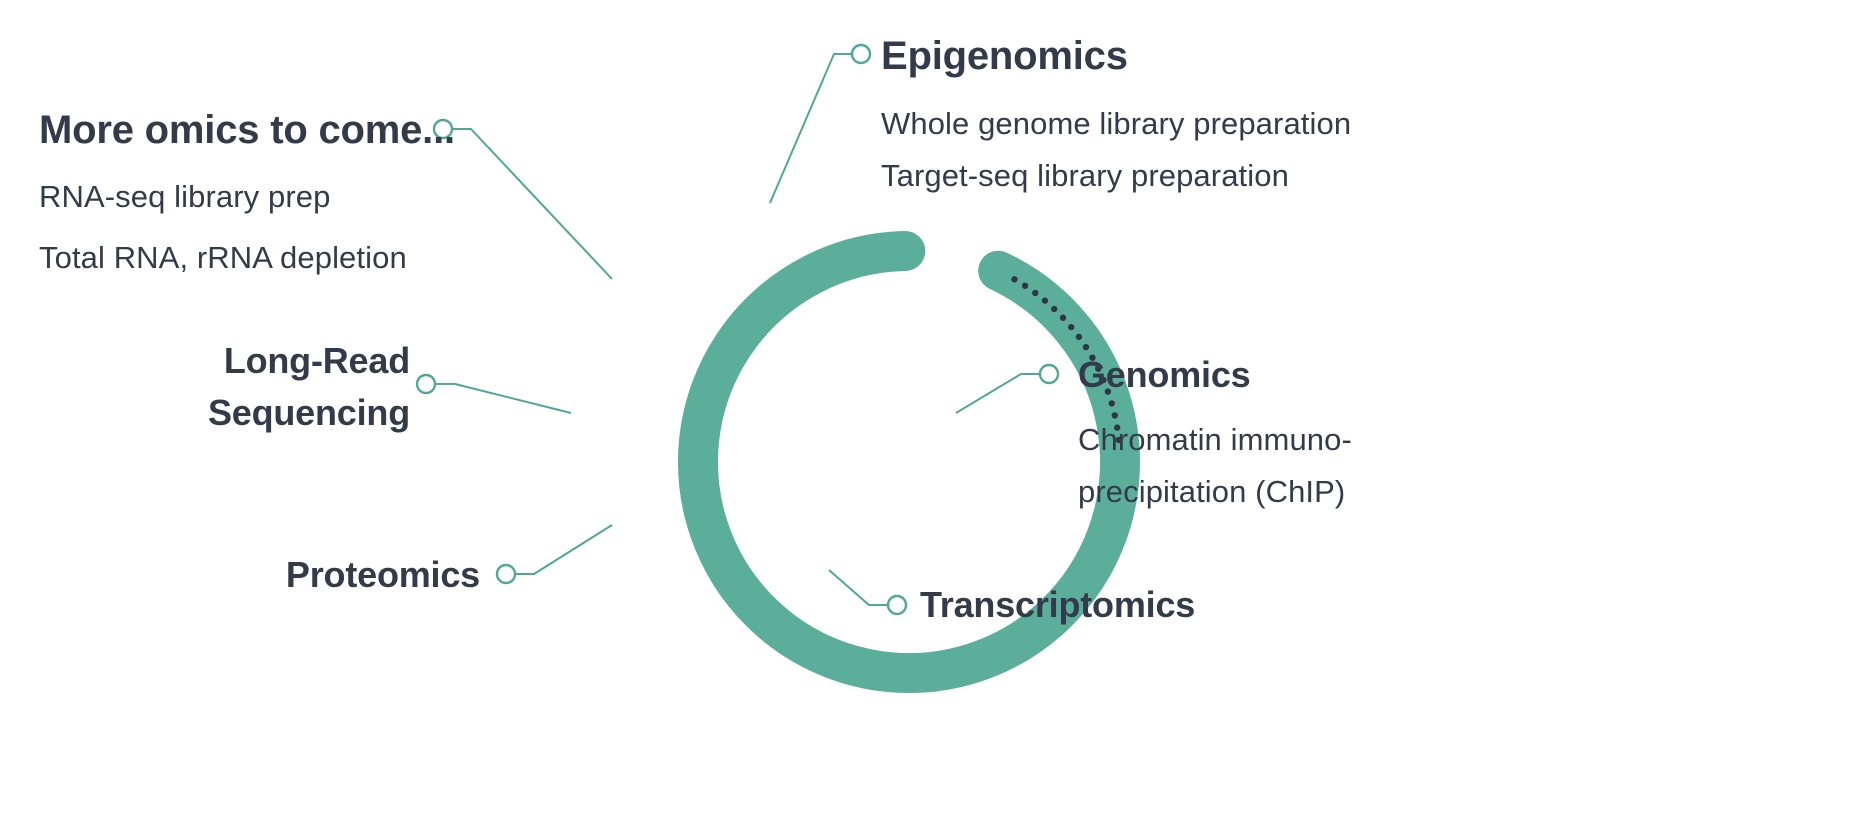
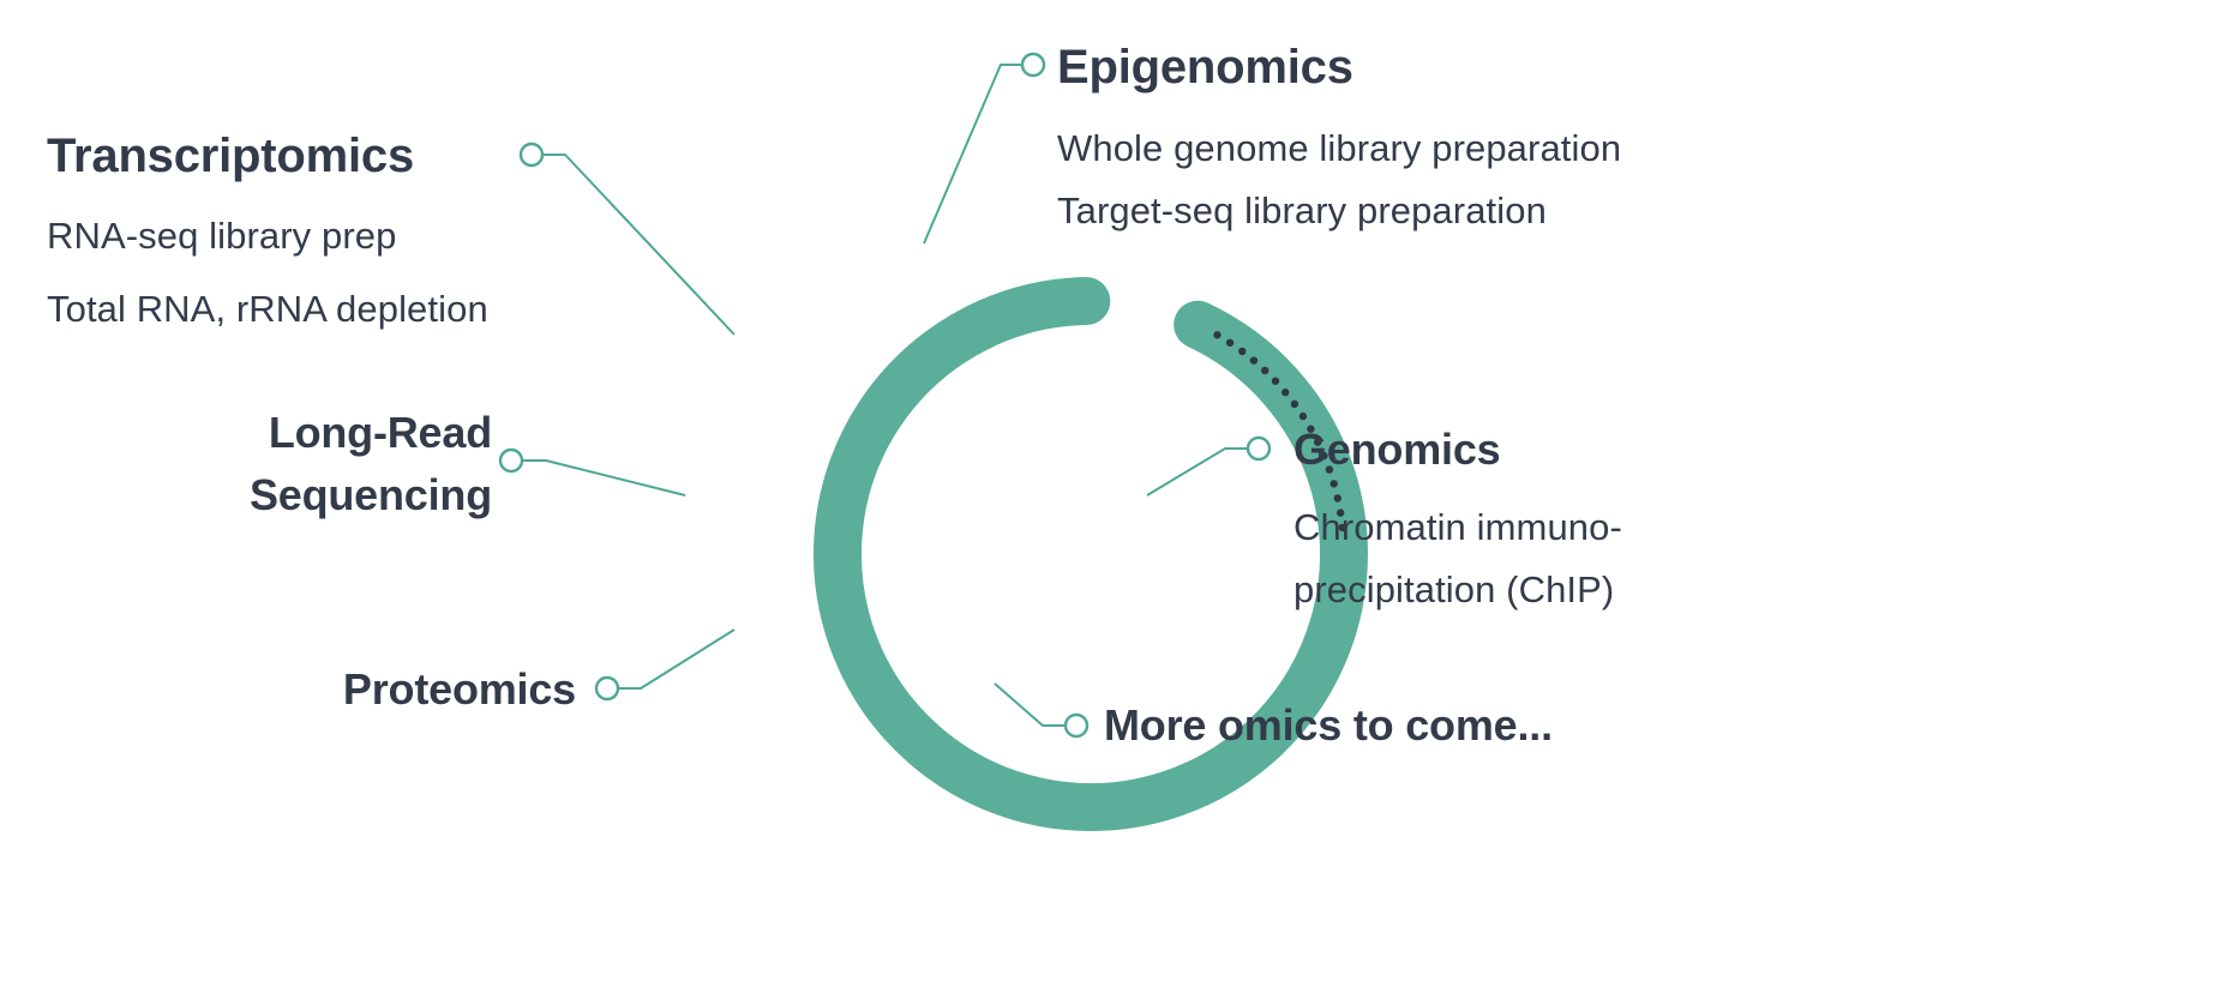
  Epigenomics
  Whole genome library preparation
  Target-seq library preparation
- More omics to come...
+ Transcriptomics
  RNA-seq library prep
  Total RNA, rRNA depletion
  Long-Read
  Sequencing
  Genomics
  Chromatin immuno-
  precipitation (ChIP)
  Proteomics
- Transcriptomics
+ More omics to come...
